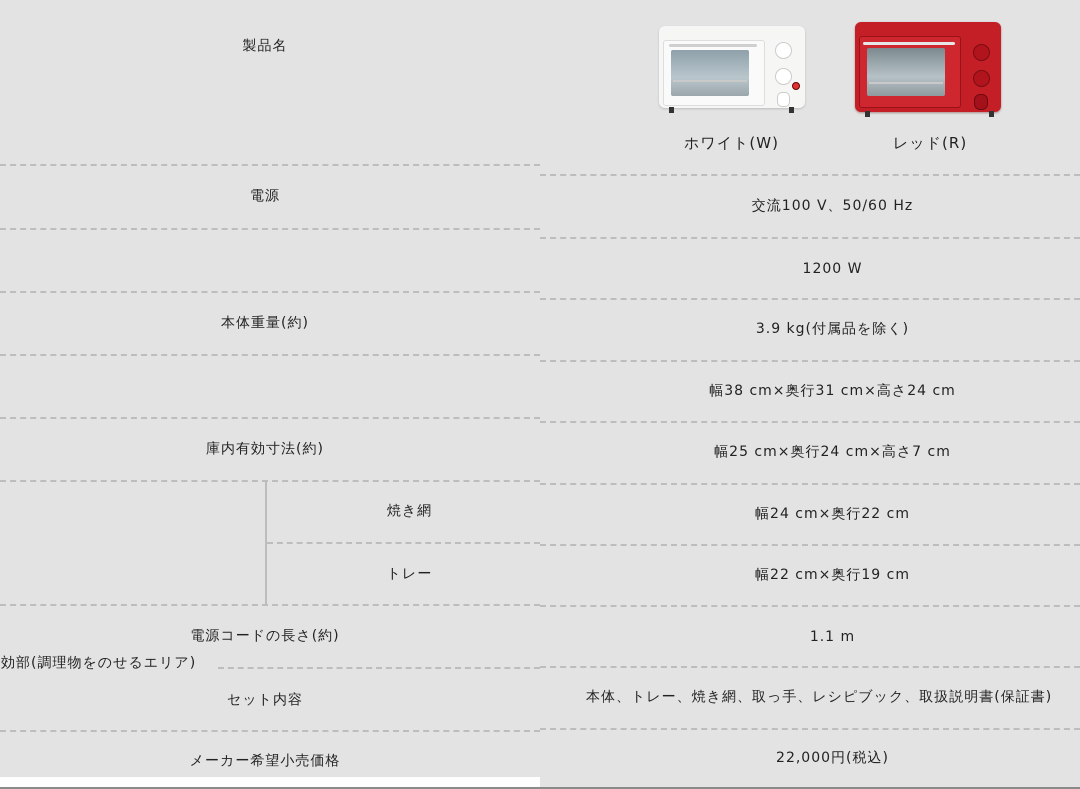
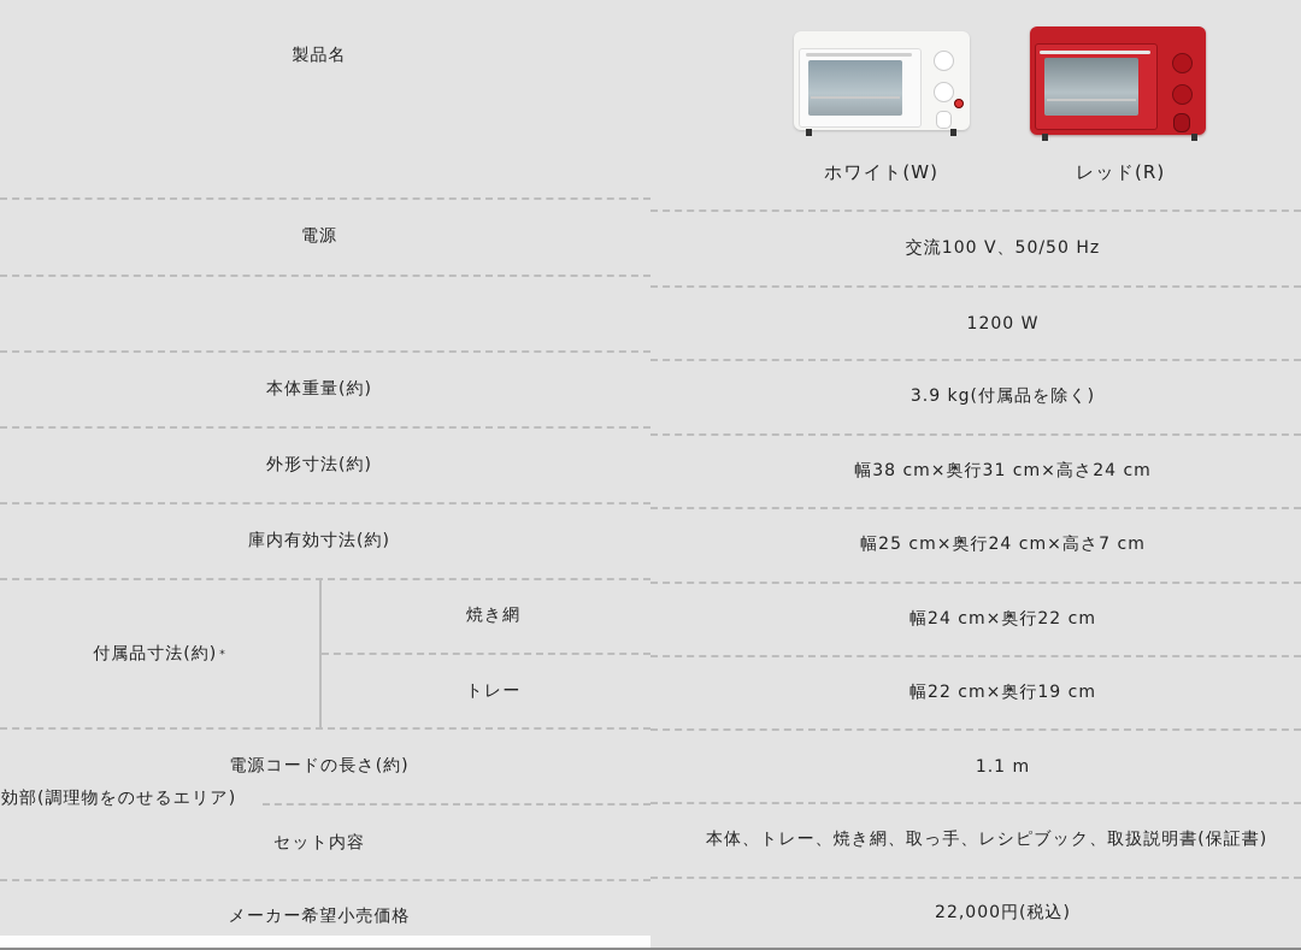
  製品名
  電源
  本体重量(約)
+ 外形寸法(約)
  庫内有効寸法(約)
+ 付属品寸法(約)
+ *
  焼き網
  トレー
  電源コードの長さ(約)
  効部(調理物をのせるエリア)
  セット内容
  メーカー希望小売価格
  ホワイト(W)
  レッド(R)
- 交流100 V、50/60 Hz
+ 交流100 V、50/50 Hz
  1200 W
  3.9 kg(付属品を除く)
  幅38 cm×奥行31 cm×高さ24 cm
  幅25 cm×奥行24 cm×高さ7 cm
  幅24 cm×奥行22 cm
  幅22 cm×奥行19 cm
  1.1 m
  本体、トレー、焼き網、取っ手、レシピブック、取扱説明書(保証書)
  22,000円(税込)
